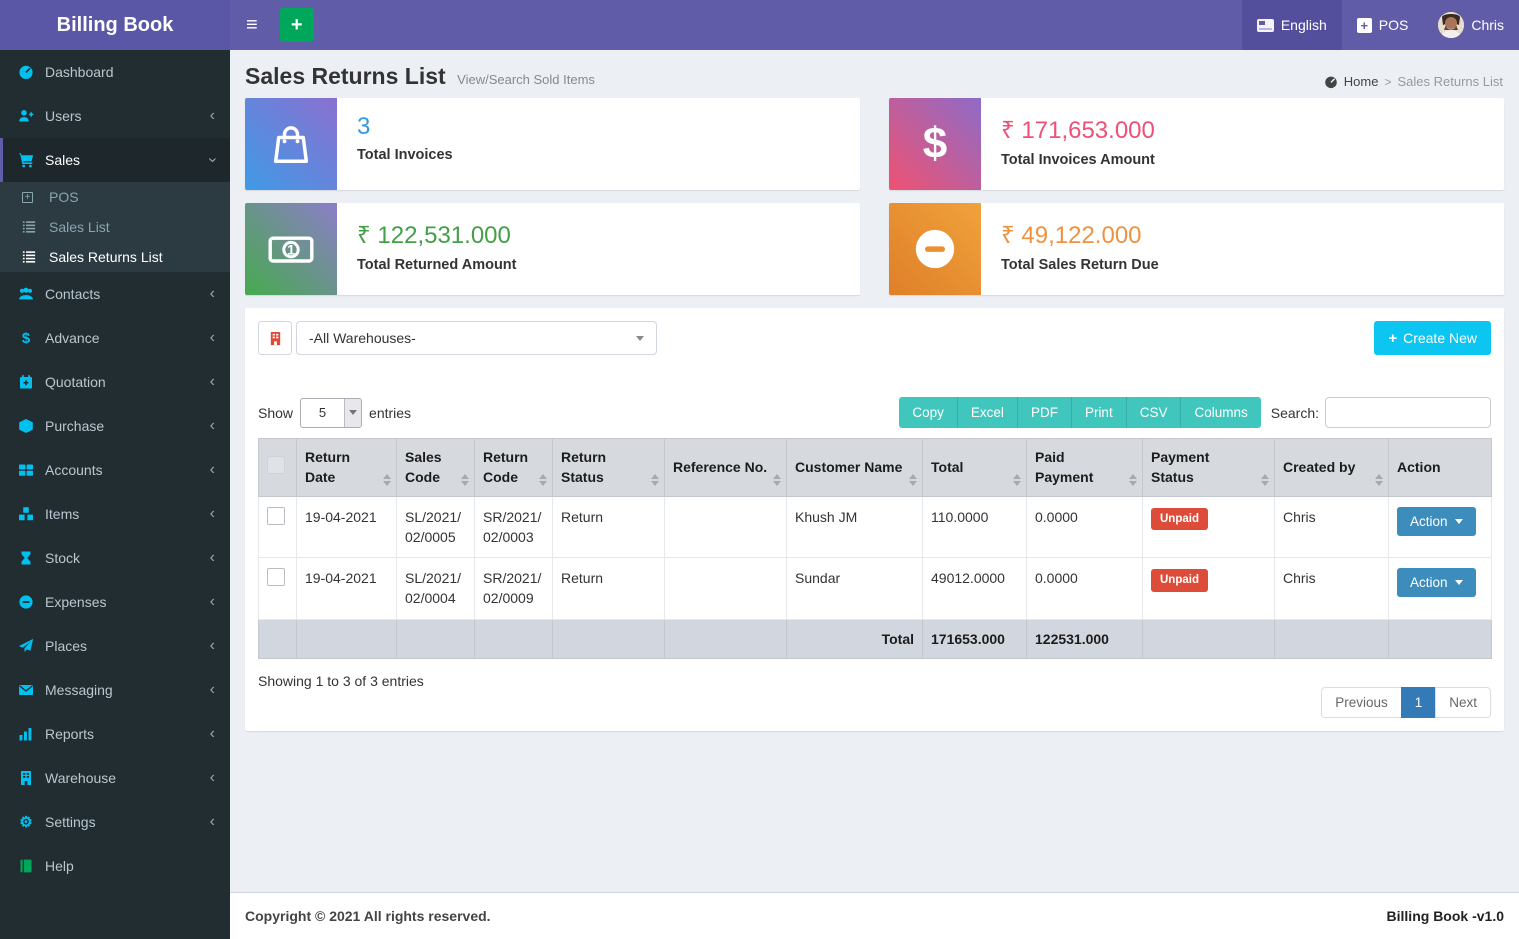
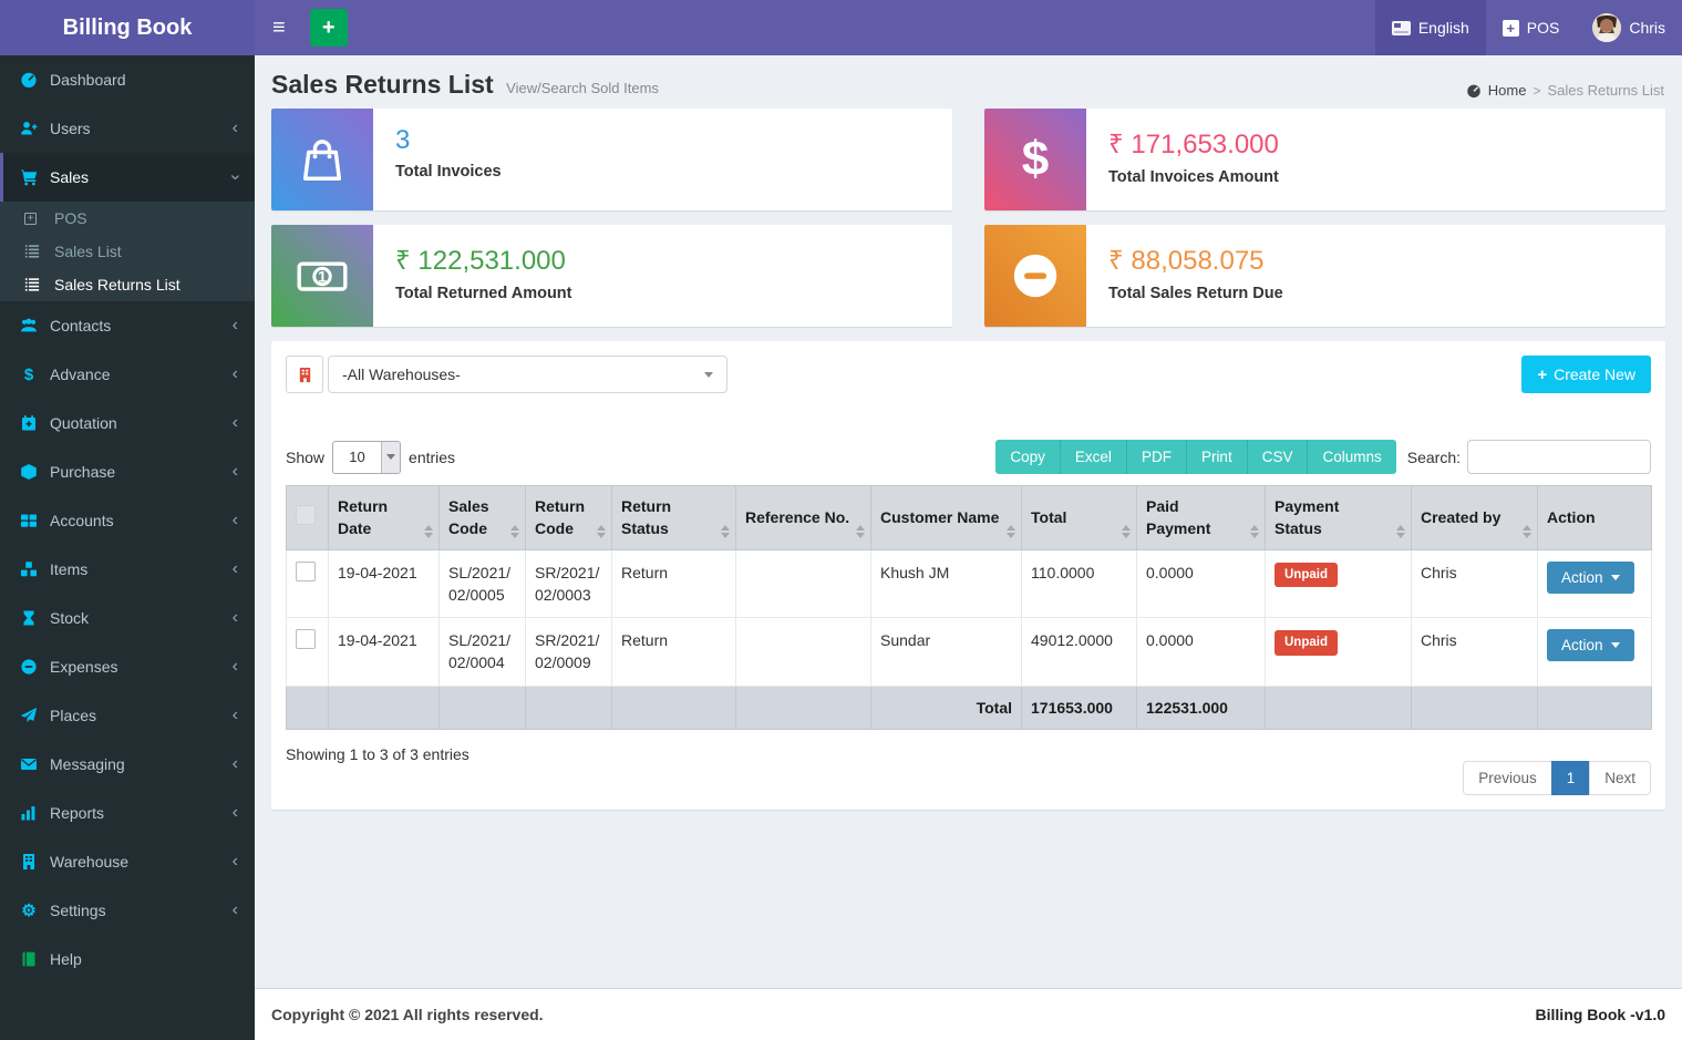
  Billing Book
  ≡
  +
  English
  +
  POS
  Chris
  Dashboard
  Users
  ‹
  Sales
  +
  POS
  Sales List
  Sales Returns List
  Contacts
  ‹
  $
  Advance
  ‹
  Quotation
  ‹
  Purchase
  ‹
  Accounts
  ‹
  Items
  ‹
  Stock
  ‹
  Expenses
  ‹
  Places
  ‹
  Messaging
  ‹
  Reports
  ‹
  Warehouse
  ‹
  ⚙
  Settings
  ‹
  Help
  Sales Returns List View/Search Sold Items
  Home
  >
  Sales Returns List
  3
  Total Invoices
  $
  ₹ 171,653.000
  Total Invoices Amount
  1
  ₹ 122,531.000
  Total Returned Amount
- ₹ 49,122.000
+ ₹ 88,058.075
  Total Sales Return Due
  -All Warehouses-
  +
  Create New
  Show
- 5
+ 10
  entries
  Copy
  Excel
  PDF
  Print
  CSV
  Columns
  Search:
  	Return Date	Sales Code	Return Code	Return Status	Reference No.	Customer Name	Total	Paid Payment	Payment Status	Created by	Action
  	19-04-2021	SL/2021/02/0005	SR/2021/02/0003	Return		Khush JM	110.0000	0.0000	Unpaid	Chris	Action
  	19-04-2021	SL/2021/02/0004	SR/2021/02/0009	Return		Sundar	49012.0000	0.0000	Unpaid	Chris	Action
  						Total	171653.000	122531.000
  Showing 1 to 3 of 3 entries
  Previous
  1
  Next
  Copyright © 2021 All rights reserved.
  Billing Book -v1.0
